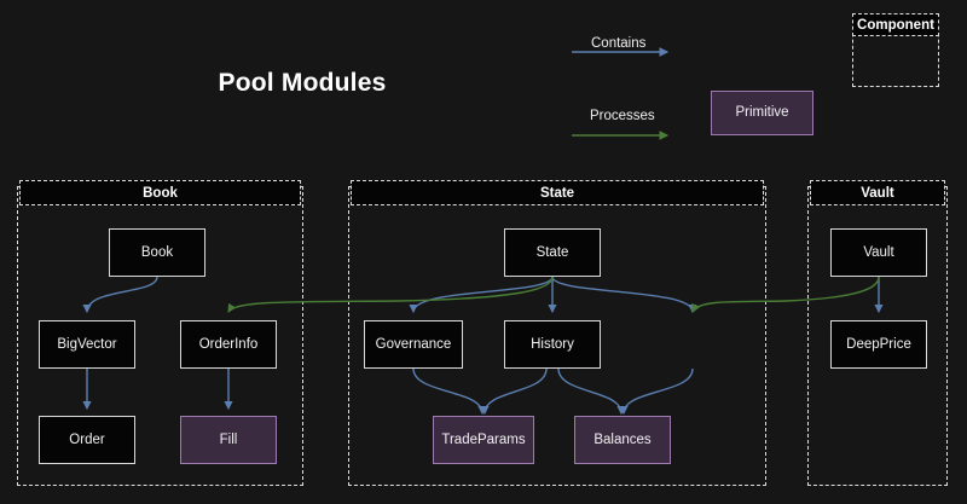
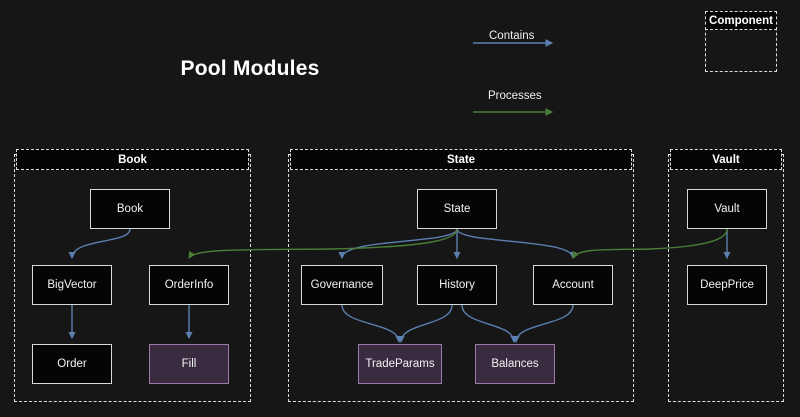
  Pool Modules
  Contains
  Processes
- Primitive
  Component
  Book
  State
  Vault
  Book
  BigVector
  OrderInfo
  Order
  Fill
  State
  Governance
  History
+ Account
  TradeParams
  Balances
  Vault
  DeepPrice
